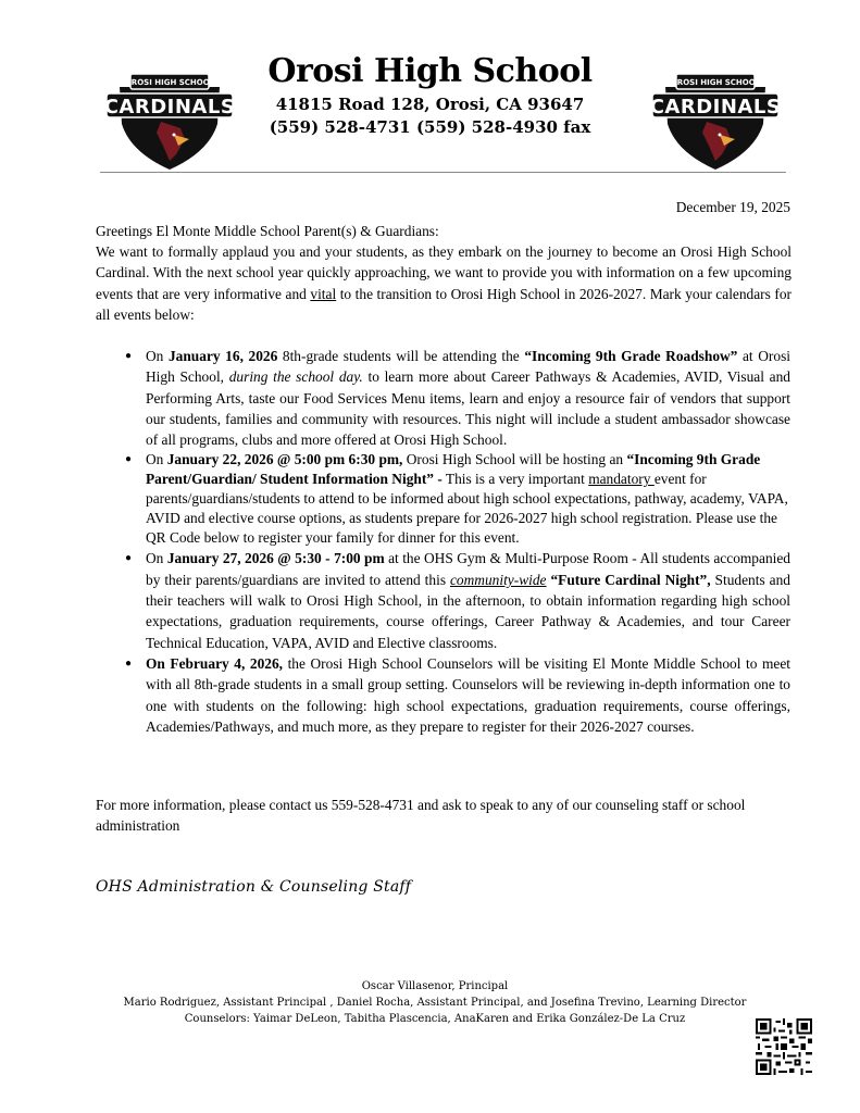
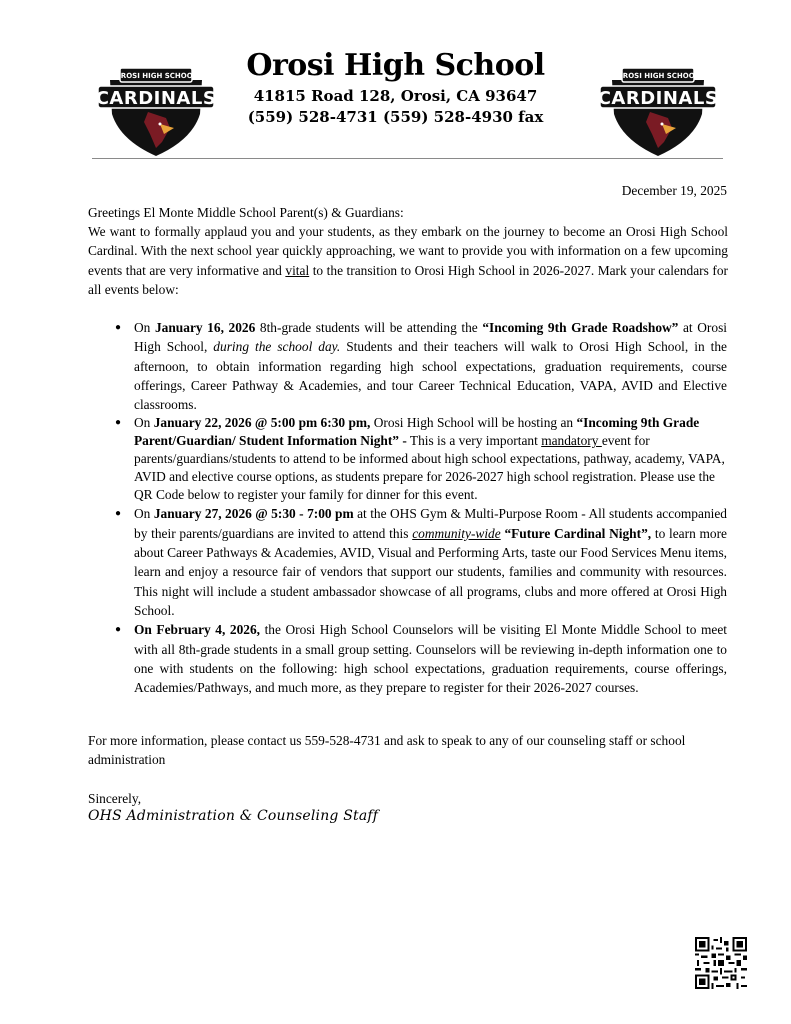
  OROSI HIGH SCHOOL
  CARDINALS
  Orosi High School
  41815 Road 128, Orosi, CA 93647
  (559) 528-4731 (559) 528-4930 fax
  OROSI HIGH SCHOOL
  CARDINALS
  December 19, 2025
  Greetings El Monte Middle School Parent(s) & Guardians:
  We want to formally applaud you and your students, as they embark on the journey to become an Orosi High School Cardinal. With the next school year quickly approaching, we want to provide you with information on a few upcoming events that are very informative and vital to the transition to Orosi High School in 2026-2027. Mark your calendars for all events below:
  ●
- On January 16, 2026 8th-grade students will be attending the “Incoming 9th Grade Roadshow” at Orosi High School, during the school day. to learn more about Career Pathways & Academies, AVID, Visual and Performing Arts, taste our Food Services Menu items, learn and enjoy a resource fair of vendors that support our students, families and community with resources. This night will include a student ambassador showcase of all programs, clubs and more offered at Orosi High School.
+ On January 16, 2026 8th-grade students will be attending the “Incoming 9th Grade Roadshow” at Orosi High School, during the school day. Students and their teachers will walk to Orosi High School, in the afternoon, to obtain information regarding high school expectations, graduation requirements, course offerings, Career Pathway & Academies, and tour Career Technical Education, VAPA, AVID and Elective classrooms.
  ●
  On January 22, 2026 @ 5:00 pm 6:30 pm, Orosi High School will be hosting an “Incoming 9th Grade Parent/Guardian/ Student Information Night” - This is a very important mandatory event for parents/guardians/students to attend to be informed about high school expectations, pathway, academy, VAPA, AVID and elective course options, as students prepare for 2026-2027 high school registration. Please use the QR Code below to register your family for dinner for this event.
  ●
- On January 27, 2026 @ 5:30 - 7:00 pm at the OHS Gym & Multi-Purpose Room - All students accompanied by their parents/guardians are invited to attend this community-wide “Future Cardinal Night”, Students and their teachers will walk to Orosi High School, in the afternoon, to obtain information regarding high school expectations, graduation requirements, course offerings, Career Pathway & Academies, and tour Career Technical Education, VAPA, AVID and Elective classrooms.
+ On January 27, 2026 @ 5:30 - 7:00 pm at the OHS Gym & Multi-Purpose Room - All students accompanied by their parents/guardians are invited to attend this community-wide “Future Cardinal Night”, to learn more about Career Pathways & Academies, AVID, Visual and Performing Arts, taste our Food Services Menu items, learn and enjoy a resource fair of vendors that support our students, families and community with resources. This night will include a student ambassador showcase of all programs, clubs and more offered at Orosi High School.
  ●
  On February 4, 2026, the Orosi High School Counselors will be visiting El Monte Middle School to meet with all 8th-grade students in a small group setting. Counselors will be reviewing in-depth information one to one with students on the following: high school expectations, graduation requirements, course offerings, Academies/Pathways, and much more, as they prepare to register for their 2026-2027 courses.
  For more information, please contact us 559-528-4731 and ask to speak to any of our counseling staff or school administration
+ Sincerely,
  OHS Administration & Counseling Staff
- Oscar Villasenor, Principal
- Mario Rodriguez, Assistant Principal , Daniel Rocha, Assistant Principal, and Josefina Trevino, Learning Director
- Counselors: Yaimar DeLeon, Tabitha Plascencia, AnaKaren and Erika González-De La Cruz
